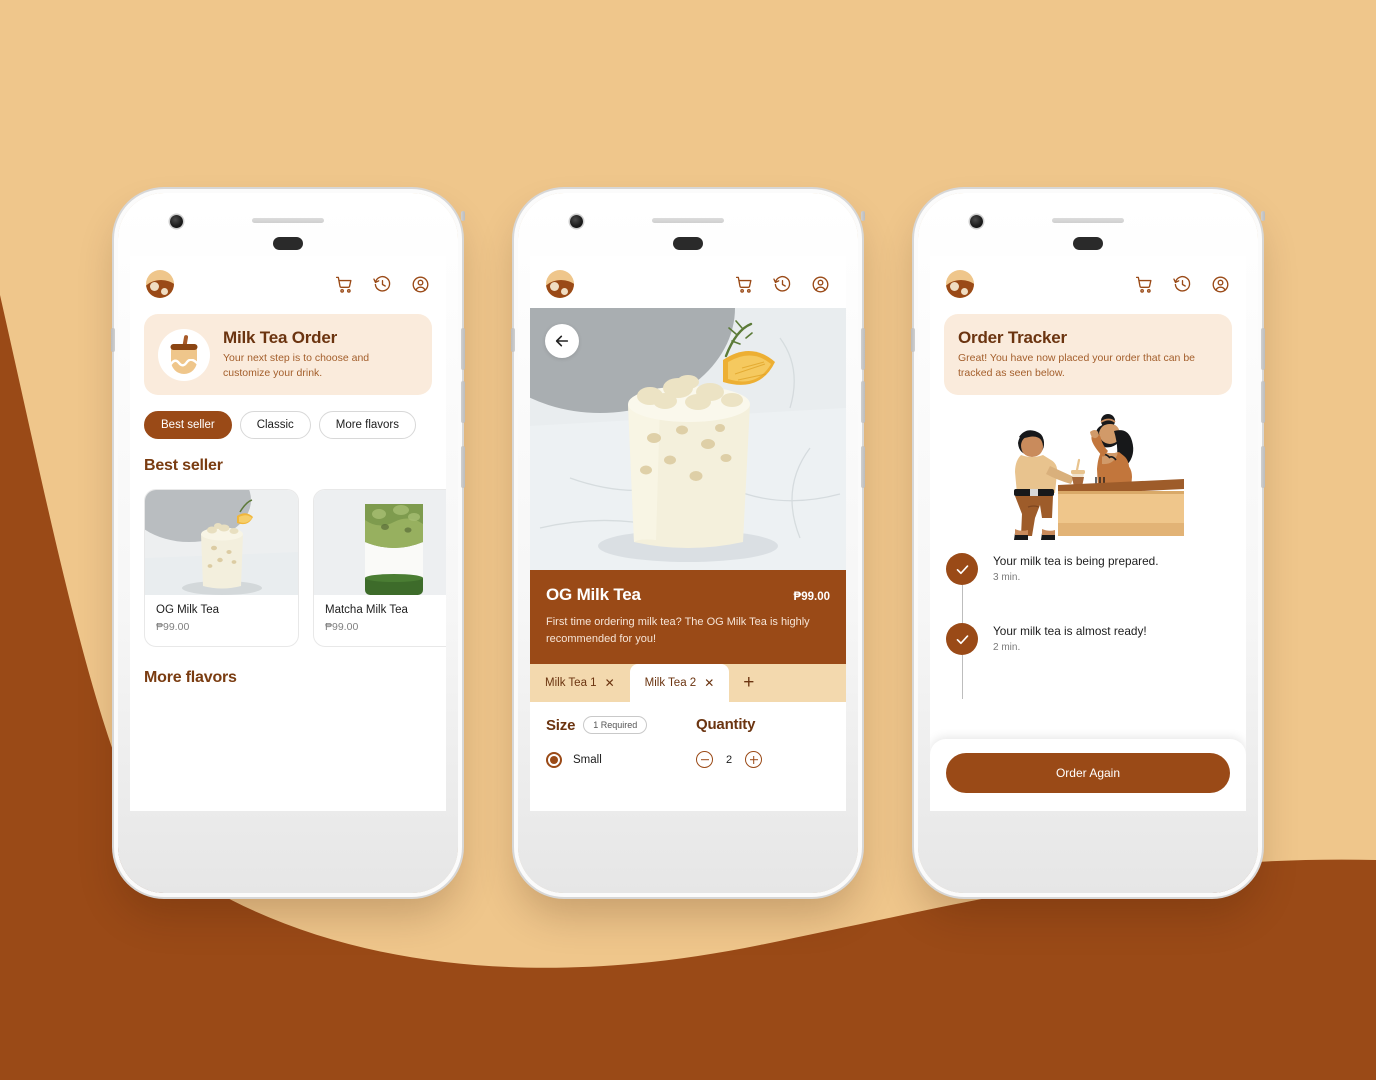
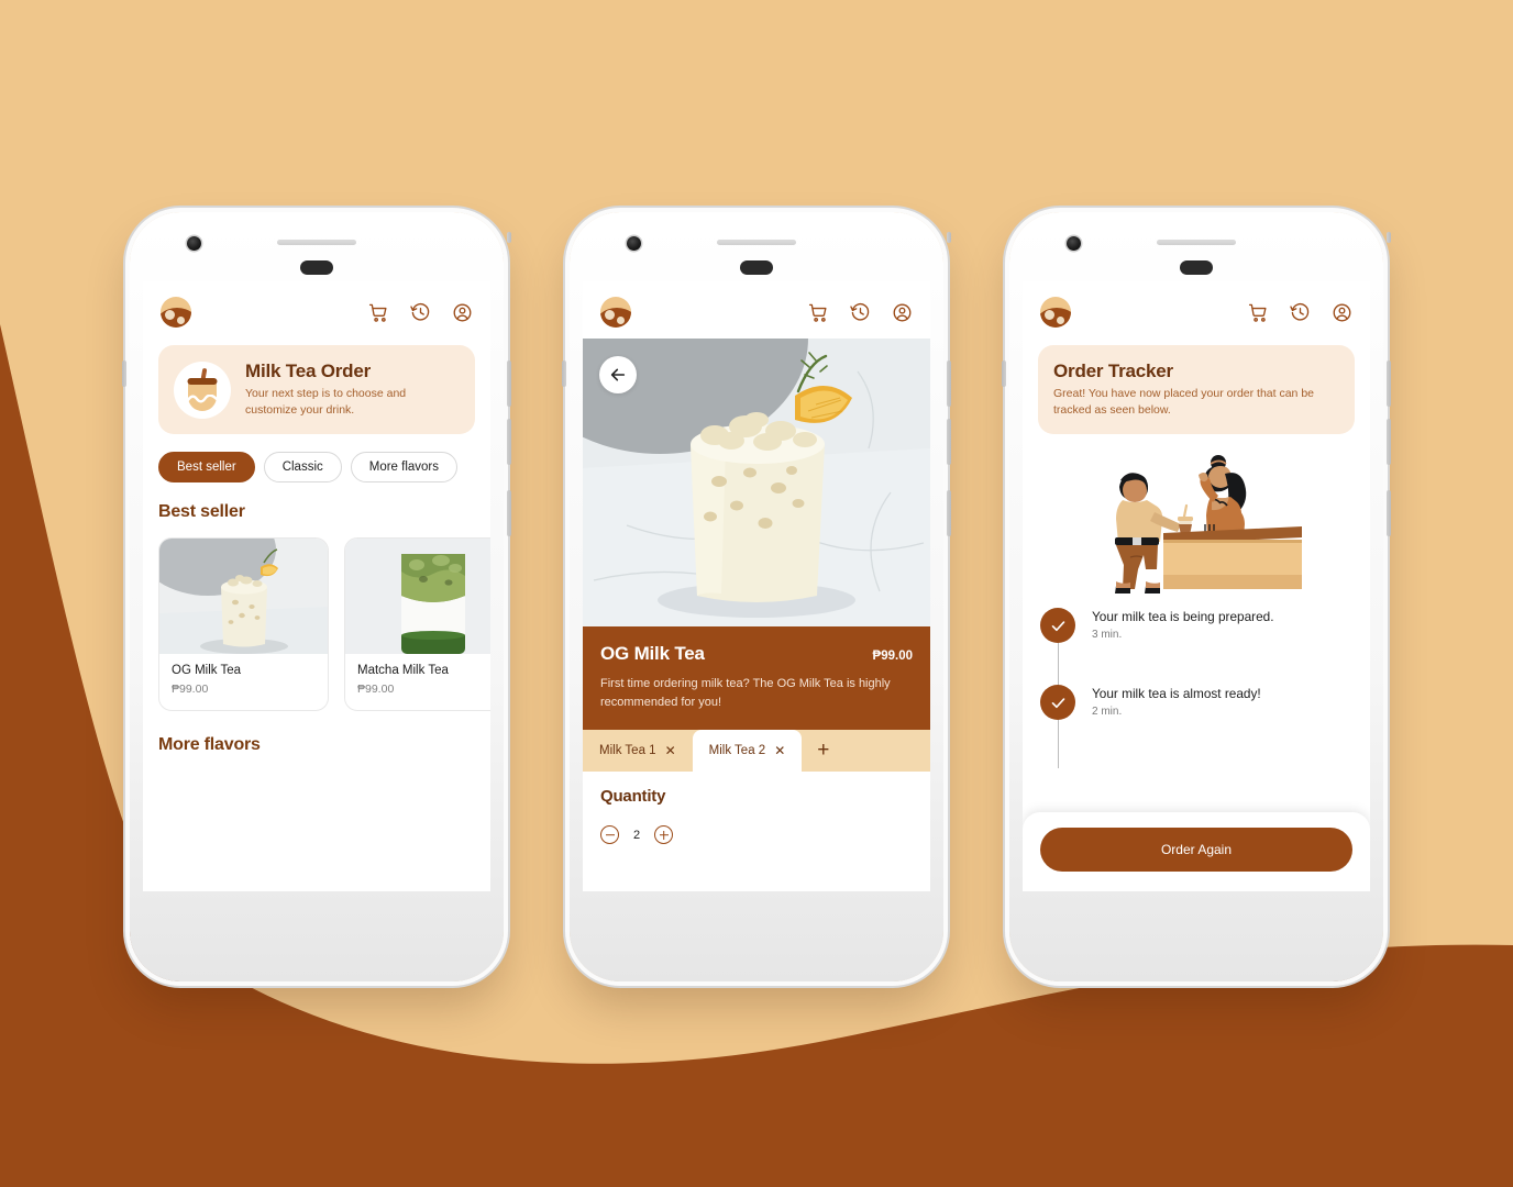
  Milk Tea Order
  Your next step is to choose and customize your drink.
  Best seller
  Classic
  More flavors
  Best seller
  OG Milk Tea
  ₱99.00
  Matcha Milk Tea
  ₱99.00
  More flavors
  OG Milk Tea
  ₱99.00
  First time ordering milk tea? The OG Milk Tea is highly recommended for you!
  Milk Tea 1
  ✕
  Milk Tea 2
  ✕
  +
- Size
- 1 Required
- Small
  Quantity
  2
  Order Tracker
  Great! You have now placed your order that can be tracked as seen below.
  Your milk tea is being prepared.
  3 min.
  Your milk tea is almost ready!
  2 min.
  Order Again
